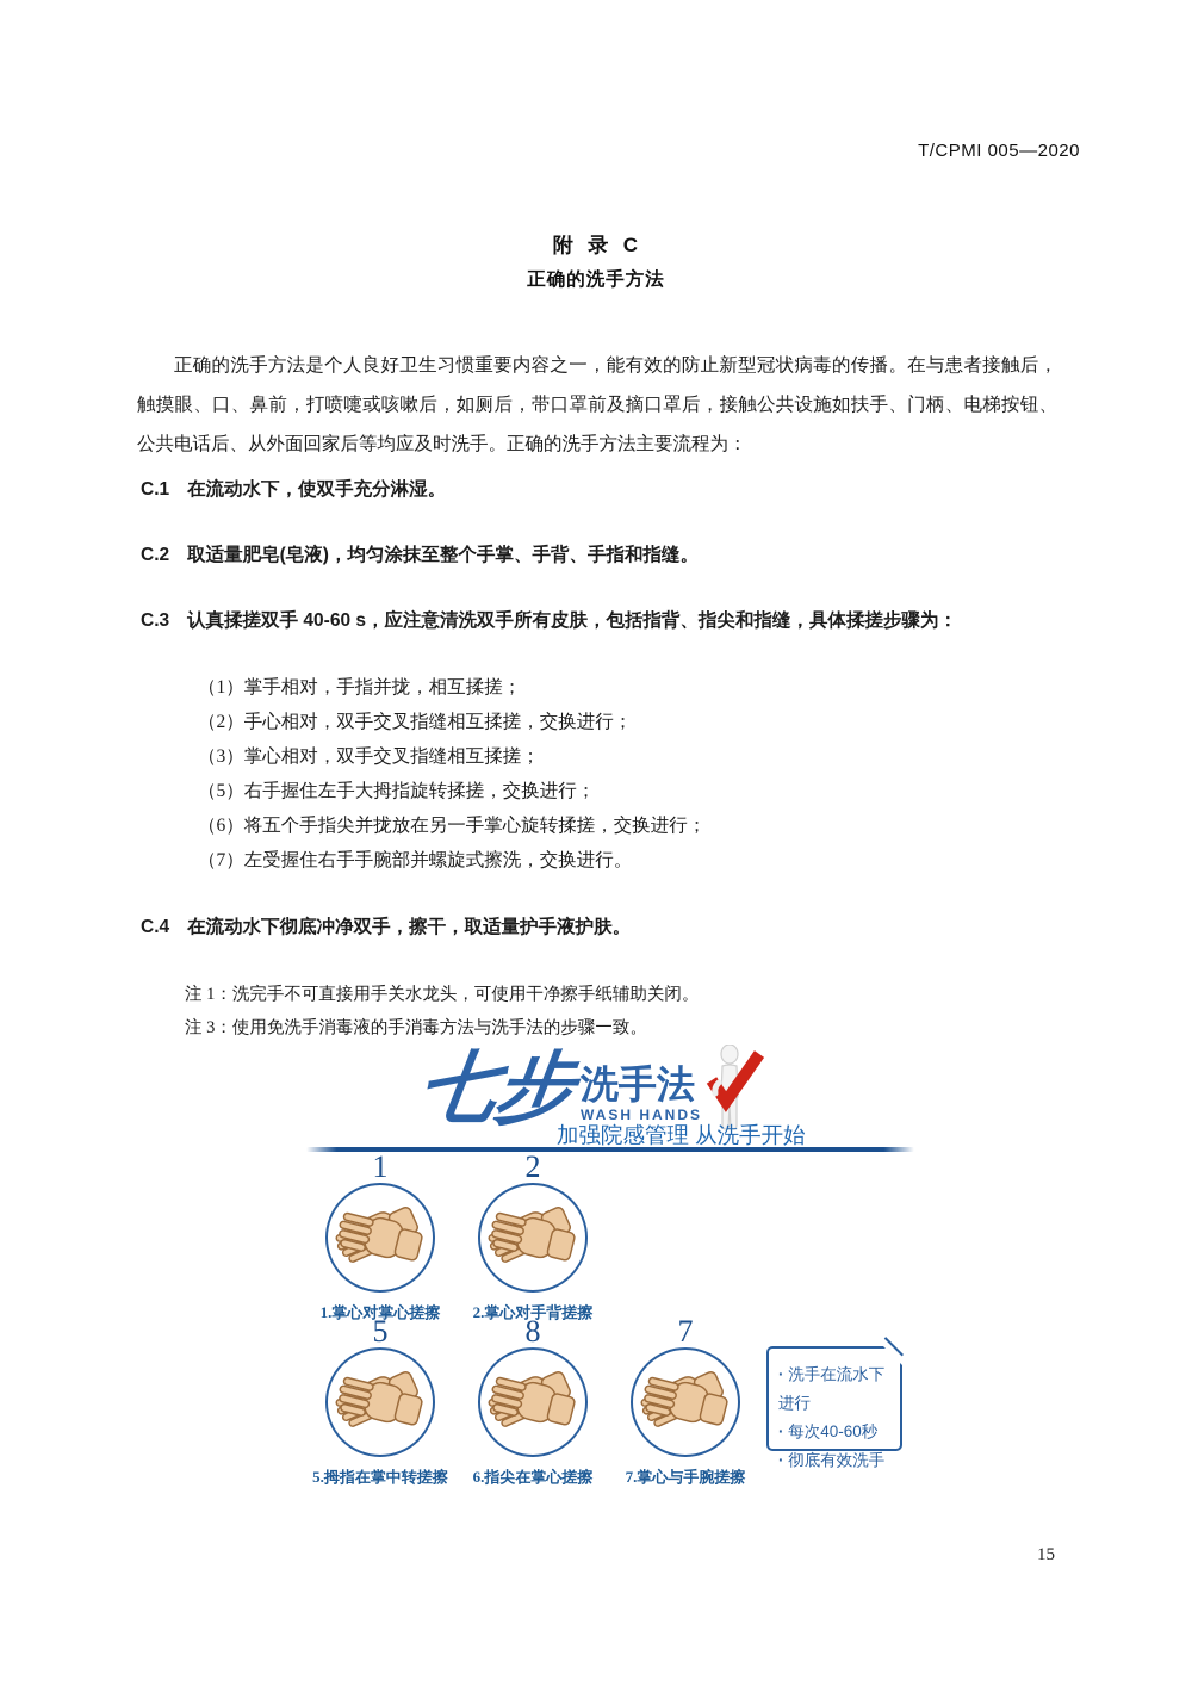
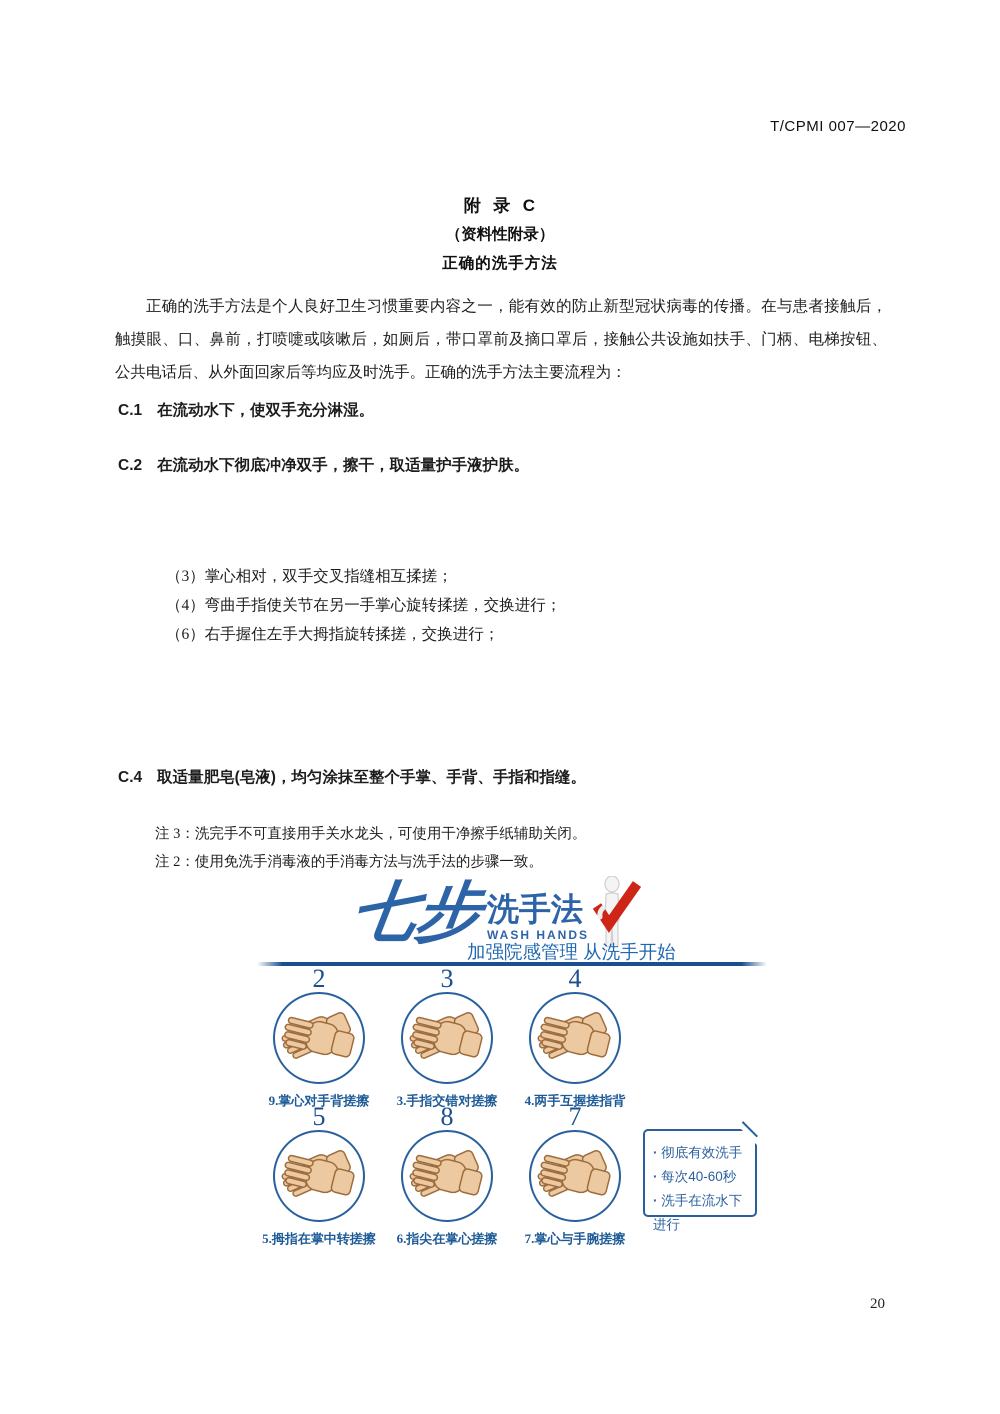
- T/CPMI 005—2020
+ T/CPMI 007—2020
  附 录 C
+ （资料性附录）
  正确的洗手方法
  正确的洗手方法是个人良好卫生习惯重要内容之一，能有效的防止新型冠状病毒的传播。在与患者接触后，触摸眼、口、鼻前，打喷嚏或咳嗽后，如厕后，带口罩前及摘口罩后，接触公共设施如扶手、门柄、电梯按钮、公共电话后、从外面回家后等均应及时洗手。正确的洗手方法主要流程为：
  C.1 在流动水下，使双手充分淋湿。
- C.2 取适量肥皂(皂液)，均匀涂抹至整个手掌、手背、手指和指缝。
+ C.2 在流动水下彻底冲净双手，擦干，取适量护手液护肤。
- C.3 认真揉搓双手 40-60 s，应注意清洗双手所有皮肤，包括指背、指尖和指缝，具体揉搓步骤为：
- （1）掌手相对，手指并拢，相互揉搓；
- （2）手心相对，双手交叉指缝相互揉搓，交换进行；
  （3）掌心相对，双手交叉指缝相互揉搓；
+ （4）弯曲手指使关节在另一手掌心旋转揉搓，交换进行；
- （5）右手握住左手大拇指旋转揉搓，交换进行；
+ （6）右手握住左手大拇指旋转揉搓，交换进行；
- （6）将五个手指尖并拢放在另一手掌心旋转揉搓，交换进行；
- （7）左受握住右手手腕部并螺旋式擦洗，交换进行。
- C.4 在流动水下彻底冲净双手，擦干，取适量护手液护肤。
+ C.4 取适量肥皂(皂液)，均匀涂抹至整个手掌、手背、手指和指缝。
- 注 1：洗完手不可直接用手关水龙头，可使用干净擦手纸辅助关闭。
+ 注 3：洗完手不可直接用手关水龙头，可使用干净擦手纸辅助关闭。
- 注 3：使用免洗手消毒液的手消毒方法与洗手法的步骤一致。
+ 注 2：使用免洗手消毒液的手消毒方法与洗手法的步骤一致。
  洗手法
  WASH HANDS
  加强院感管理 从洗手开始
- 1
- 1.掌心对掌心搓擦
  2
- 2.掌心对手背搓擦
+ 9.掌心对手背搓擦
+ 3
+ 3.手指交错对搓擦
+ 4
+ 4.两手互握搓指背
  5
  5.拇指在掌中转搓擦
  8
  6.指尖在掌心搓擦
  7
  7.掌心与手腕搓擦
- 洗手在流水下进行
+ 彻底有效洗手
  每次40-60秒
- 彻底有效洗手
+ 洗手在流水下进行
- 15
+ 20
